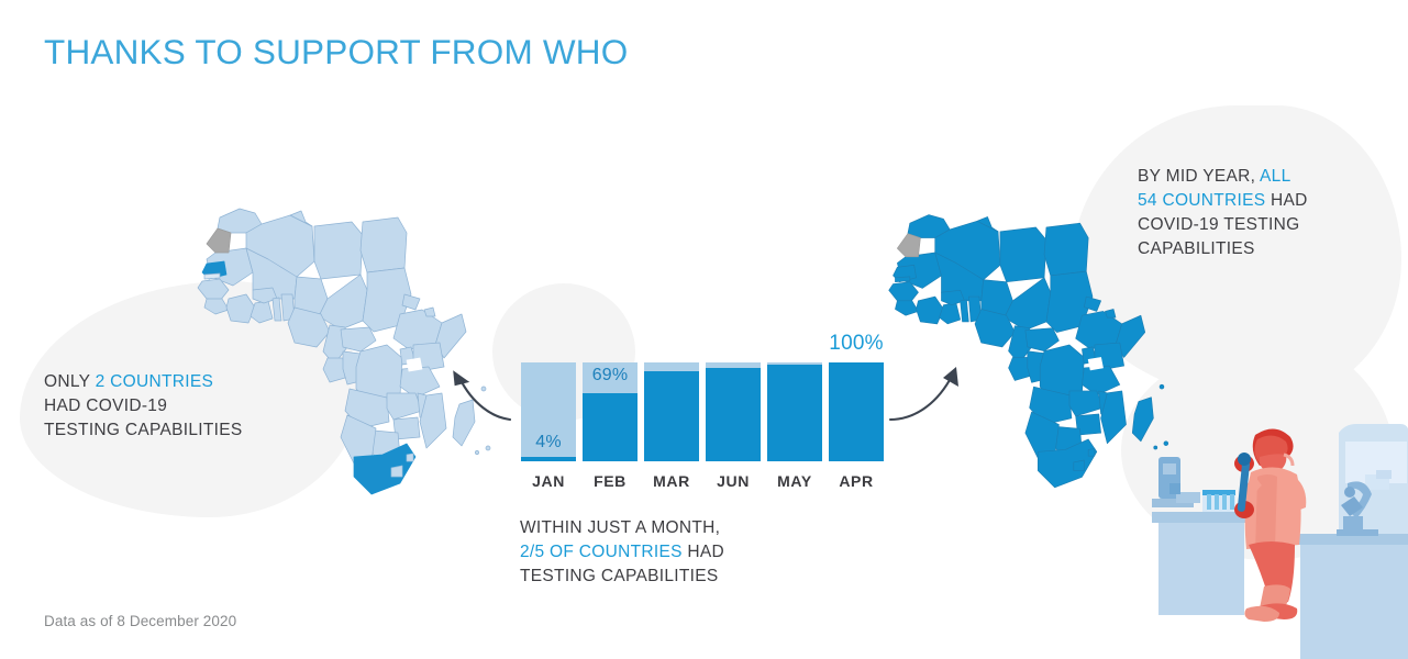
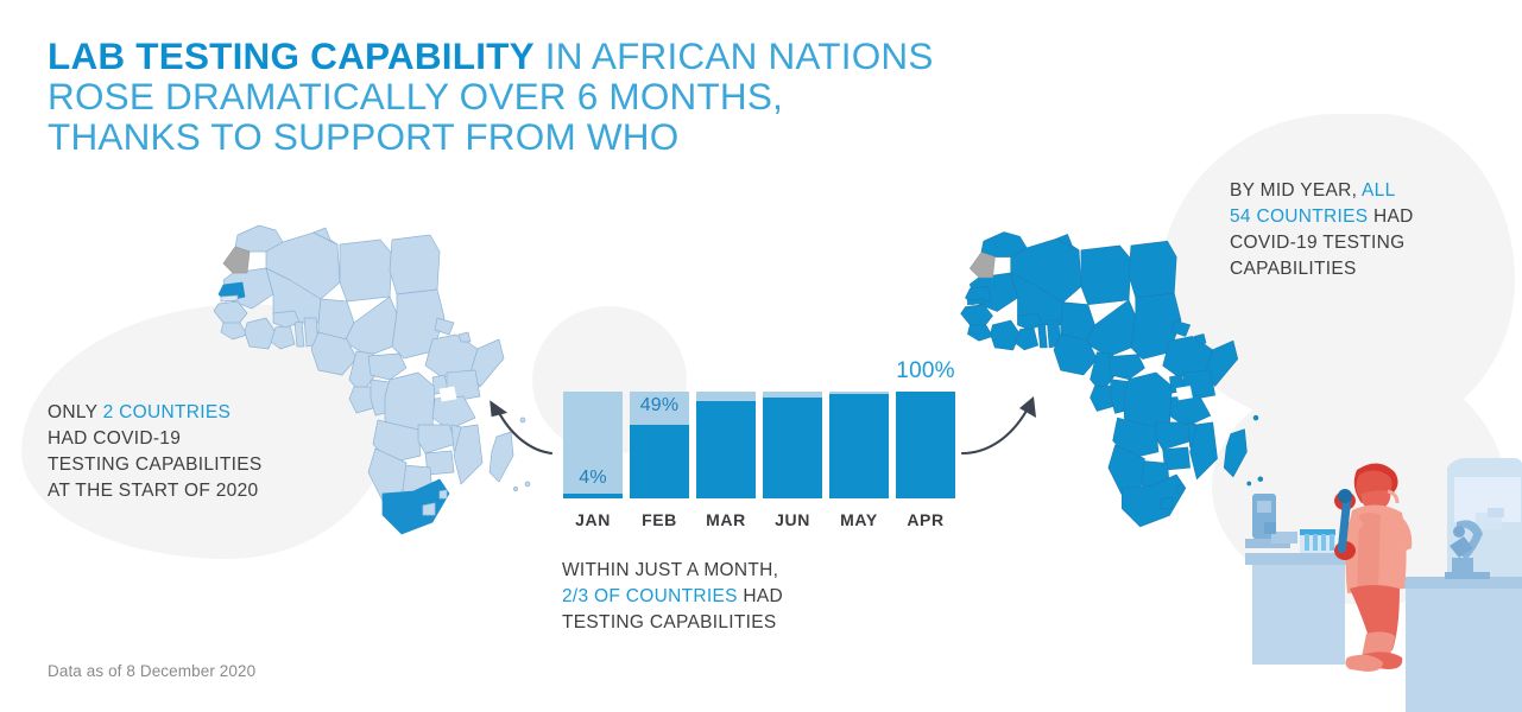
+ LAB TESTING CAPABILITY IN AFRICAN NATIONS
+ ROSE DRAMATICALLY OVER 6 MONTHS,
  THANKS TO SUPPORT FROM WHO
  4%
- 69%
+ 49%
  100%
  JAN
  FEB
  MAR
  JUN
  MAY
  APR
  ONLY 2 COUNTRIES
  HAD COVID-19
  TESTING CAPABILITIES
+ AT THE START OF 2020
  BY MID YEAR, ALL
  54 COUNTRIES HAD
  COVID-19 TESTING
  CAPABILITIES
  WITHIN JUST A MONTH,
- 2/5 OF COUNTRIES HAD
+ 2/3 OF COUNTRIES HAD
  TESTING CAPABILITIES
  Data as of 8 December 2020
